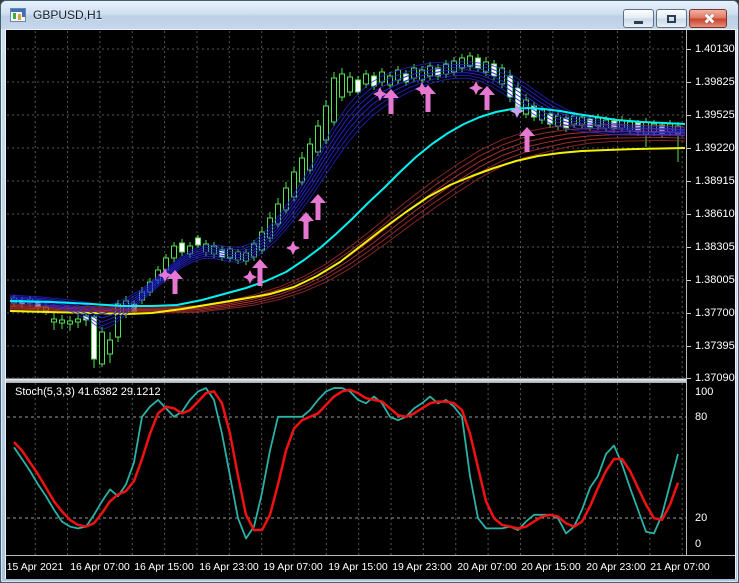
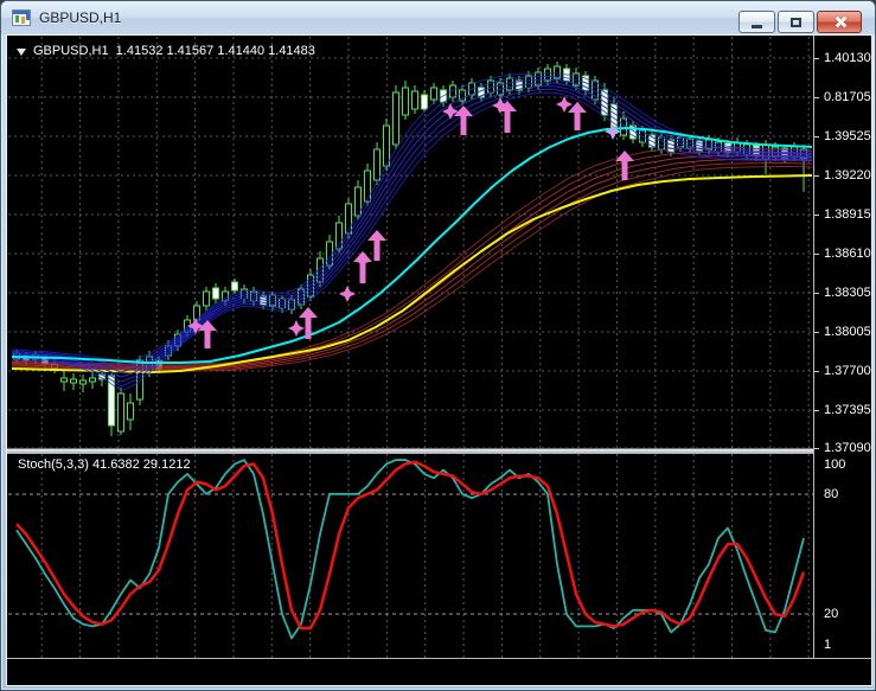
  GBPUSD,H1
+ GBPUSD,H1 1.41532 1.41567 1.41440 1.41483
  Stoch(5,3,3) 41.6382 29.1212
  1.40130
- 1.39825
+ 0.81705
  1.39525
  1.39220
  1.38915
  1.38610
  1.38305
  1.38005
  1.37700
  1.37395
  1.37090
  100
  80
  20
- 0
+ 1
- 15 Apr 2021
- 16 Apr 07:00
- 16 Apr 15:00
- 16 Apr 23:00
- 19 Apr 07:00
- 19 Apr 15:00
- 19 Apr 23:00
- 20 Apr 07:00
- 20 Apr 15:00
- 20 Apr 23:00
- 21 Apr 07:00
